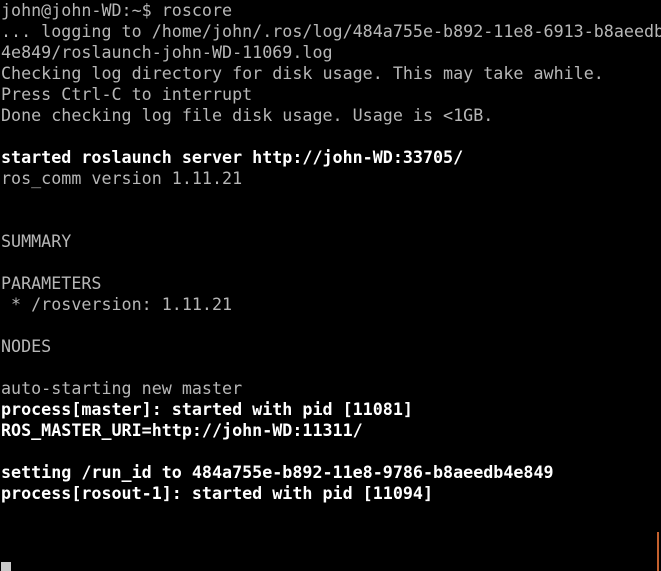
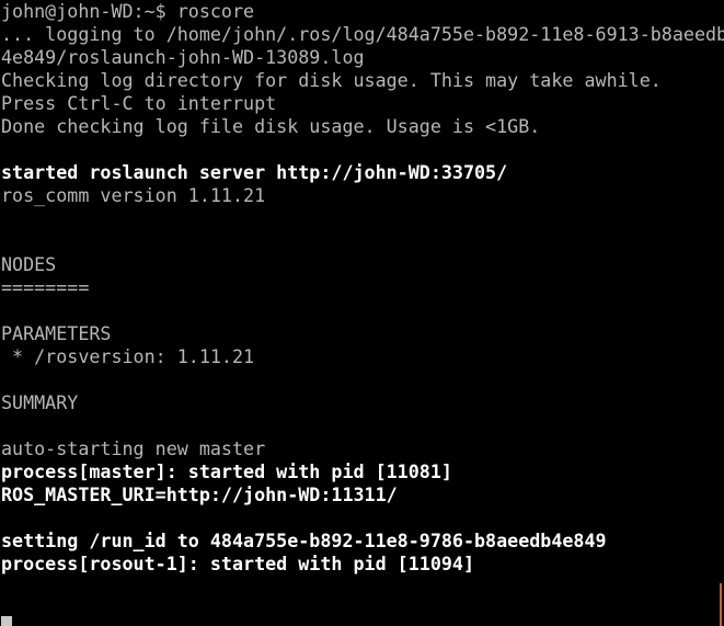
  john@john-WD:~$ roscore
  ... logging to /home/john/.ros/log/484a755e-b892-11e8-6913-b8aeedb
- 4e849/roslaunch-john-WD-11069.log
+ 4e849/roslaunch-john-WD-13089.log
  Checking log directory for disk usage. This may take awhile.
  Press Ctrl-C to interrupt
  Done checking log file disk usage. Usage is <1GB.
  started roslaunch server http://john-WD:33705/
  ros_comm version 1.11.21
- SUMMARY
+ NODES
+ ========
  PARAMETERS
  * /rosversion: 1.11.21
- NODES
+ SUMMARY
  auto-starting new master
  process[master]: started with pid [11081]
  ROS_MASTER_URI=http://john-WD:11311/
  setting /run_id to 484a755e-b892-11e8-9786-b8aeedb4e849
  process[rosout-1]: started with pid [11094]
